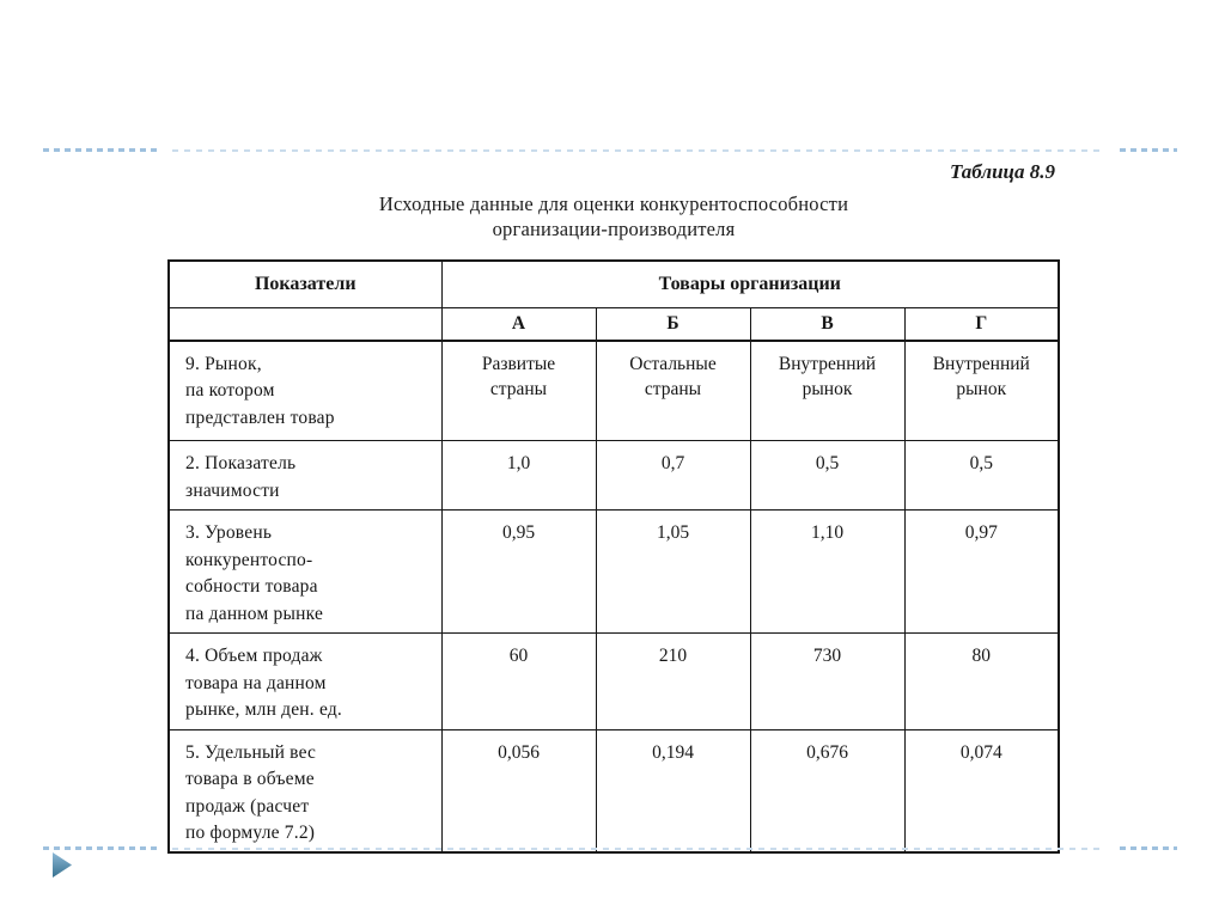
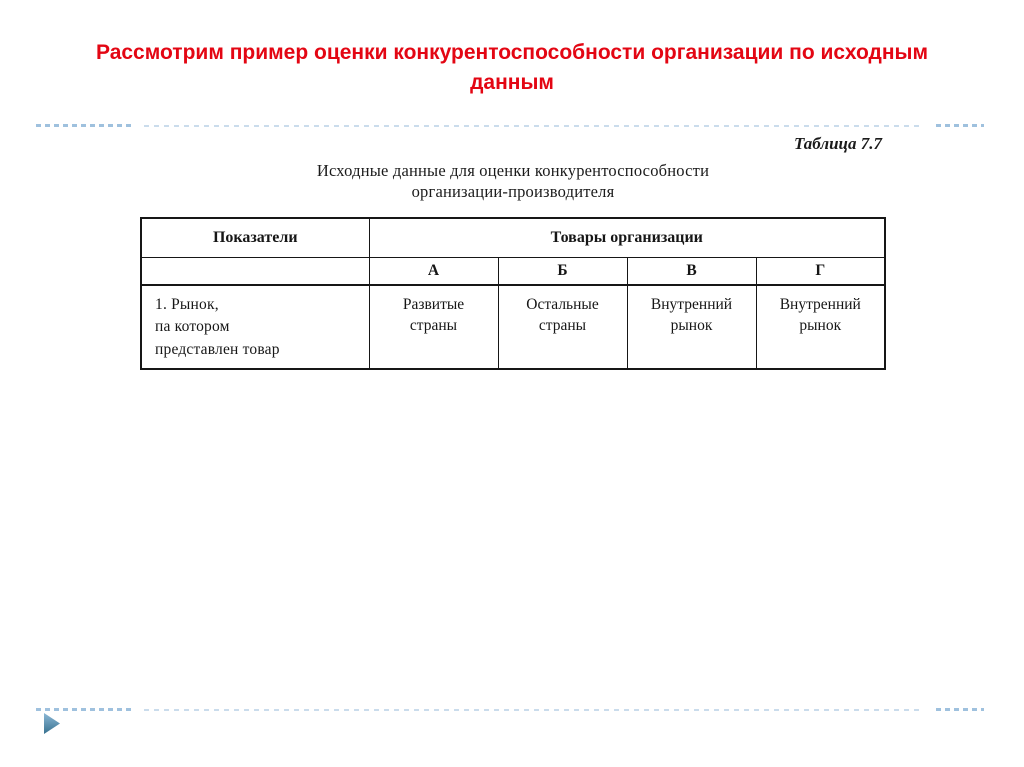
+ Рассмотрим пример оценки конкурентоспособности организации по исходным данным
- Таблица 8.9
+ Таблица 7.7
  Исходные данные для оценки конкурентоспособности
  организации-производителя
  Показатели	Товары организации
  	А	Б	В	Г
- 9. Рынок, па котором представлен товар	Развитые страны	Остальные страны	Внутренний рынок	Внутренний рынок
+ 1. Рынок, па котором представлен товар	Развитые страны	Остальные страны	Внутренний рынок	Внутренний рынок
- 2. Показатель значимости	1,0	0,7	0,5	0,5
- 3. Уровень конкурентоспо- собности товара па данном рынке	0,95	1,05	1,10	0,97
- 4. Объем продаж товара на данном рынке, млн ден. ед.	60	210	730	80
- 5. Удельный вес товара в объеме продаж (расчет по формуле 7.2)	0,056	0,194	0,676	0,074
